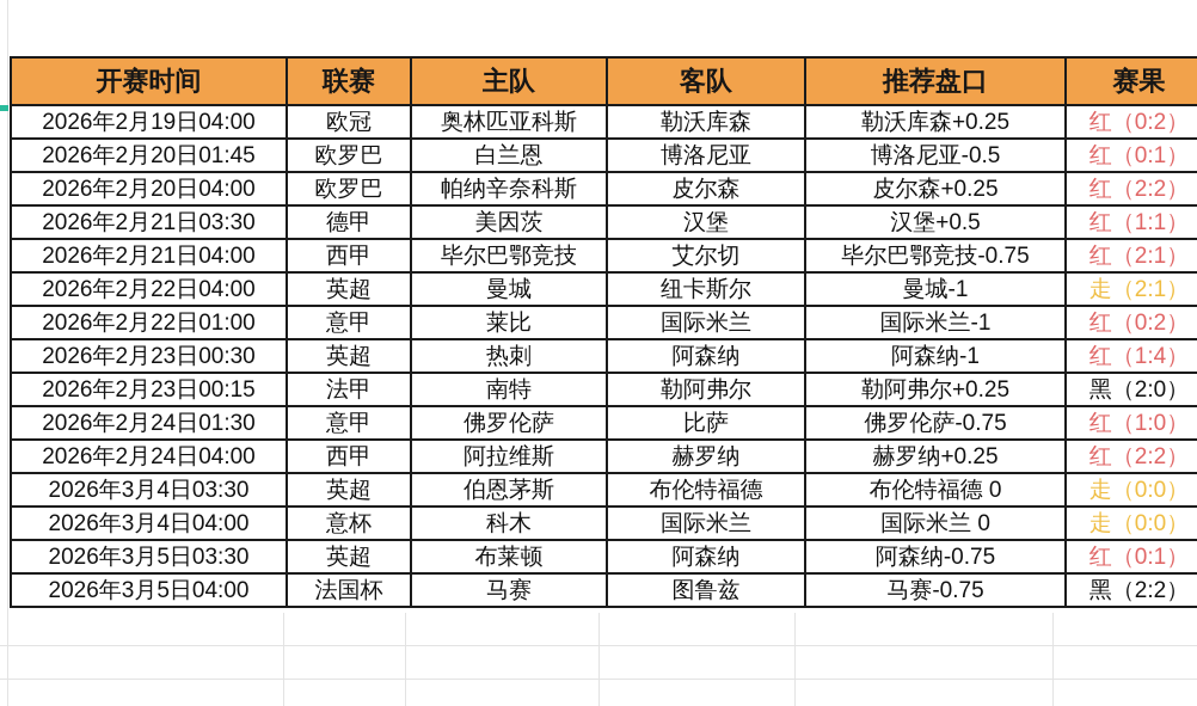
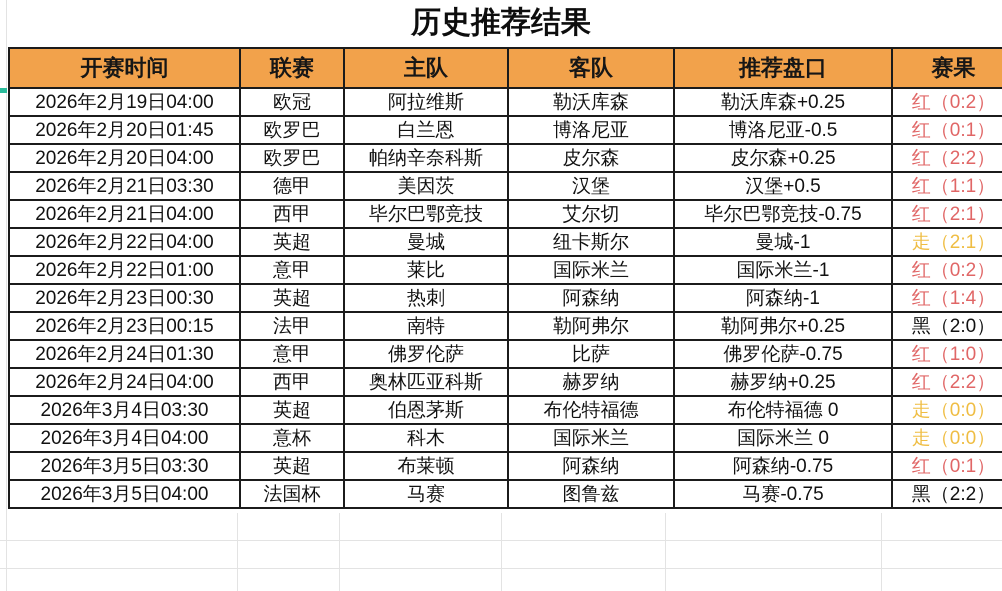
+ 历史推荐结果
  开赛时间	联赛	主队	客队	推荐盘口	赛果
- 2026年2月19日04:00	欧冠	奥林匹亚科斯	勒沃库森	勒沃库森+0.25	红（0:2）
+ 2026年2月19日04:00	欧冠	阿拉维斯	勒沃库森	勒沃库森+0.25	红（0:2）
  2026年2月20日01:45	欧罗巴	白兰恩	博洛尼亚	博洛尼亚-0.5	红（0:1）
  2026年2月20日04:00	欧罗巴	帕纳辛奈科斯	皮尔森	皮尔森+0.25	红（2:2）
  2026年2月21日03:30	德甲	美因茨	汉堡	汉堡+0.5	红（1:1）
  2026年2月21日04:00	西甲	毕尔巴鄂竞技	艾尔切	毕尔巴鄂竞技-0.75	红（2:1）
  2026年2月22日04:00	英超	曼城	纽卡斯尔	曼城-1	走（2:1）
  2026年2月22日01:00	意甲	莱比	国际米兰	国际米兰-1	红（0:2）
  2026年2月23日00:30	英超	热刺	阿森纳	阿森纳-1	红（1:4）
  2026年2月23日00:15	法甲	南特	勒阿弗尔	勒阿弗尔+0.25	黑（2:0）
  2026年2月24日01:30	意甲	佛罗伦萨	比萨	佛罗伦萨-0.75	红（1:0）
- 2026年2月24日04:00	西甲	阿拉维斯	赫罗纳	赫罗纳+0.25	红（2:2）
+ 2026年2月24日04:00	西甲	奥林匹亚科斯	赫罗纳	赫罗纳+0.25	红（2:2）
  2026年3月4日03:30	英超	伯恩茅斯	布伦特福德	布伦特福德 0	走（0:0）
  2026年3月4日04:00	意杯	科木	国际米兰	国际米兰 0	走（0:0）
  2026年3月5日03:30	英超	布莱顿	阿森纳	阿森纳-0.75	红（0:1）
  2026年3月5日04:00	法国杯	马赛	图鲁兹	马赛-0.75	黑（2:2）
